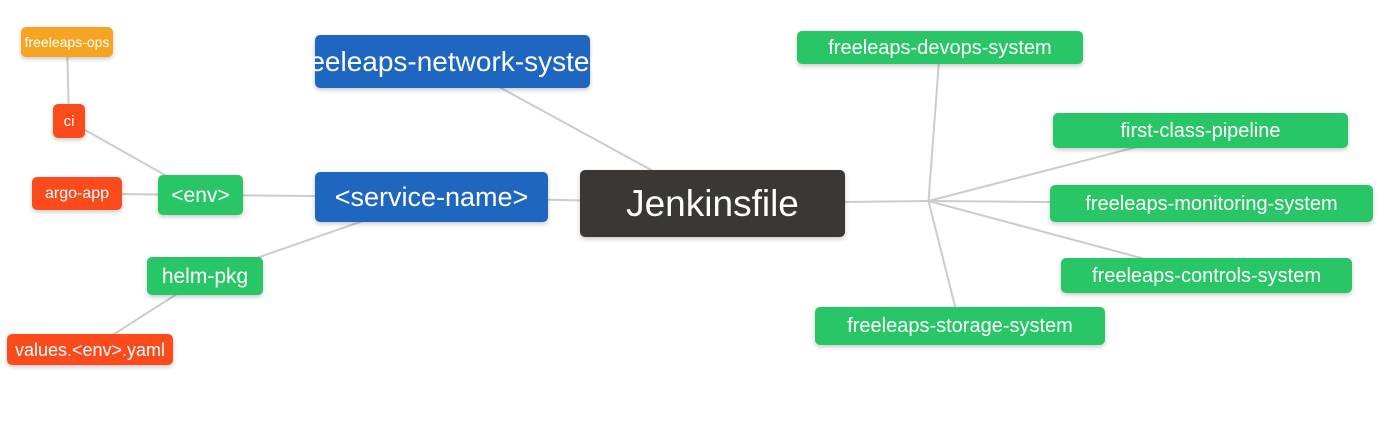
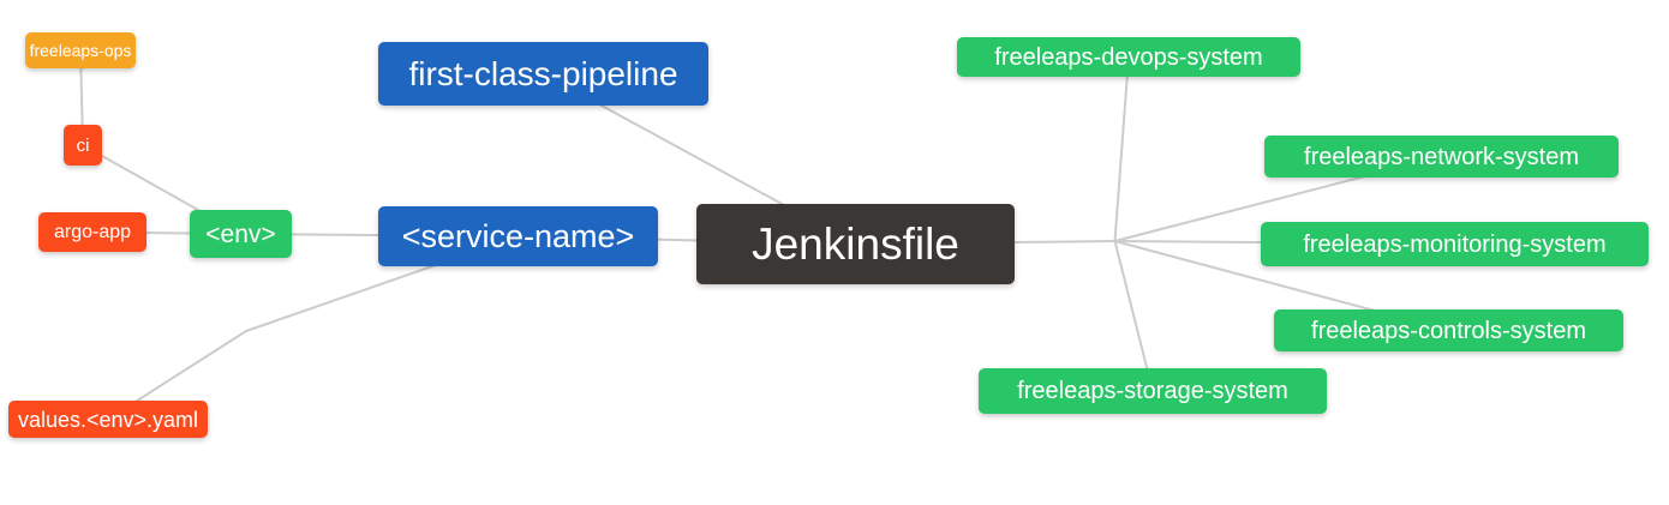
  freeleaps-ops
  ci
  argo-app
  <env>
- helm-pkg
  values.<env>.yaml
- freeleaps-network-system
+ first-class-pipeline
  <service-name>
  Jenkinsfile
  freeleaps-devops-system
- first-class-pipeline
+ freeleaps-network-system
  freeleaps-monitoring-system
  freeleaps-controls-system
  freeleaps-storage-system
